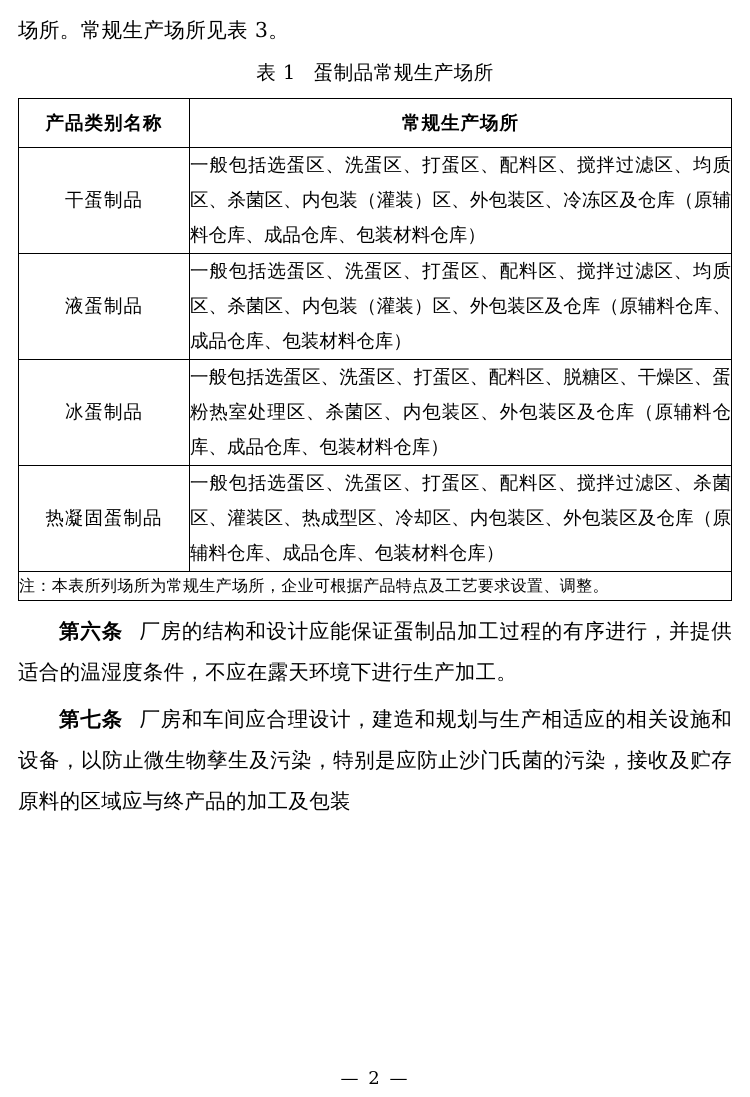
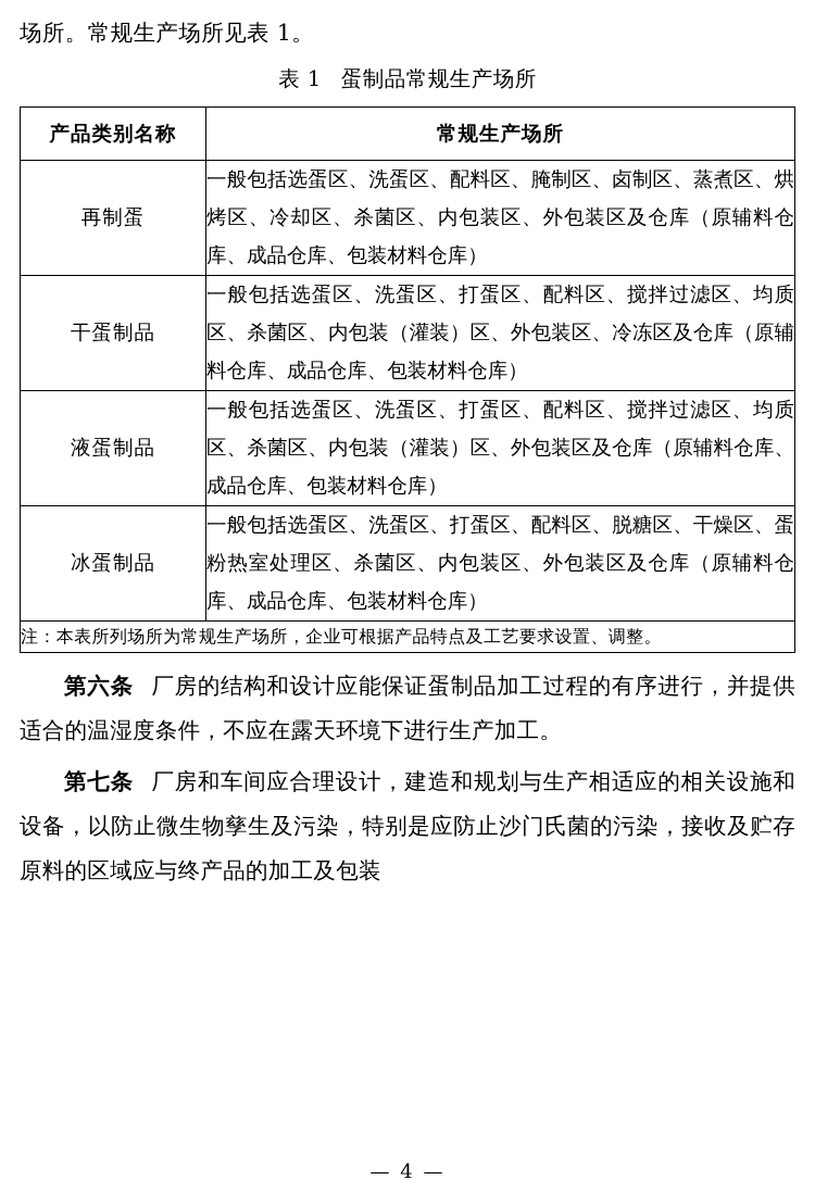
- 场所。常规生产场所见表 3。
+ 场所。常规生产场所见表 1。
  表 1 蛋制品常规生产场所
  产品类别名称	常规生产场所
+ 再制蛋	一般包括选蛋区、洗蛋区、配料区、腌制区、卤制区、蒸煮区、烘烤区、冷却区、杀菌区、内包装区、外包装区及仓库（原辅料仓库、成品仓库、包装材料仓库）
  干蛋制品	一般包括选蛋区、洗蛋区、打蛋区、配料区、搅拌过滤区、均质区、杀菌区、内包装（灌装）区、外包装区、冷冻区及仓库（原辅料仓库、成品仓库、包装材料仓库）
  液蛋制品	一般包括选蛋区、洗蛋区、打蛋区、配料区、搅拌过滤区、均质区、杀菌区、内包装（灌装）区、外包装区及仓库（原辅料仓库、成品仓库、包装材料仓库）
  冰蛋制品	一般包括选蛋区、洗蛋区、打蛋区、配料区、脱糖区、干燥区、蛋粉热室处理区、杀菌区、内包装区、外包装区及仓库（原辅料仓库、成品仓库、包装材料仓库）
- 热凝固蛋制品	一般包括选蛋区、洗蛋区、打蛋区、配料区、搅拌过滤区、杀菌区、灌装区、热成型区、冷却区、内包装区、外包装区及仓库（原辅料仓库、成品仓库、包装材料仓库）
  注：本表所列场所为常规生产场所，企业可根据产品特点及工艺要求设置、调整。
  第六条 厂房的结构和设计应能保证蛋制品加工过程的有序进行，并提供适合的温湿度条件，不应在露天环境下进行生产加工。
  第七条 厂房和车间应合理设计，建造和规划与生产相适应的相关设施和设备，以防止微生物孳生及污染，特别是应防止沙门氏菌的污染，接收及贮存原料的区域应与终产品的加工及包装
- — 2 —
+ — 4 —
